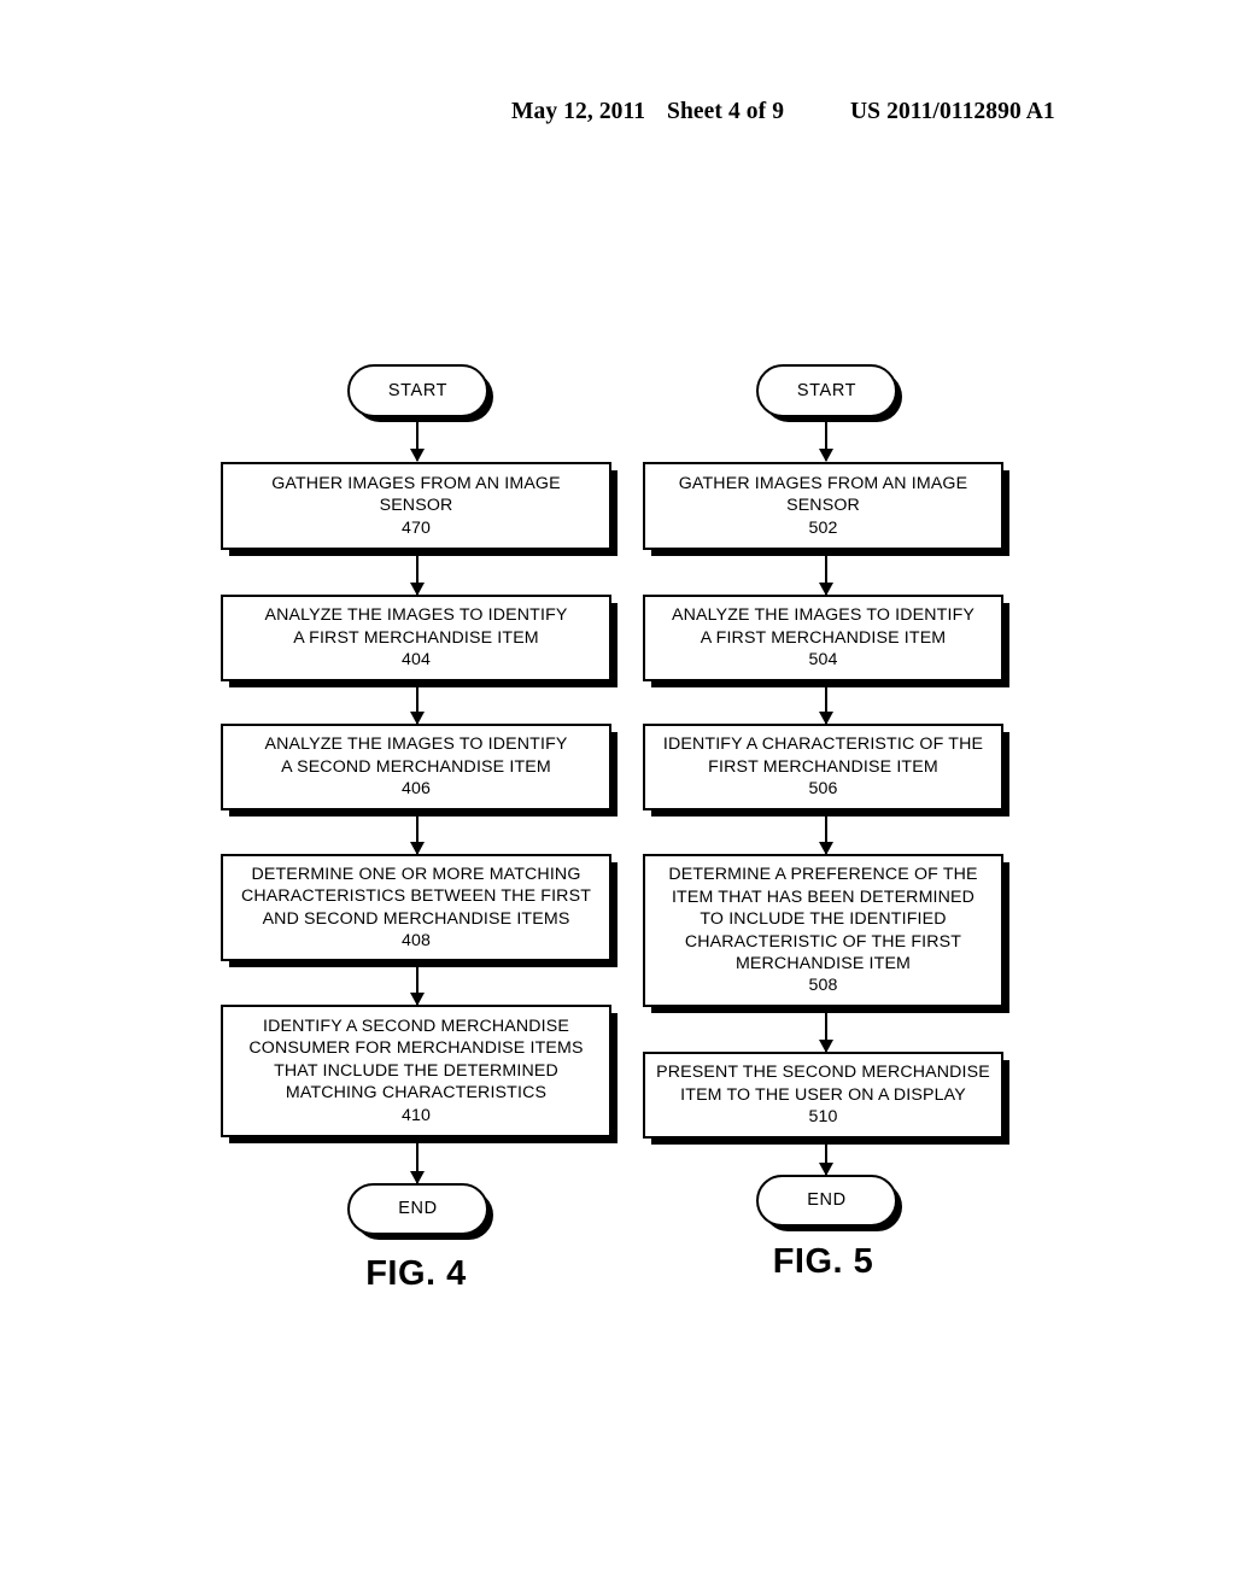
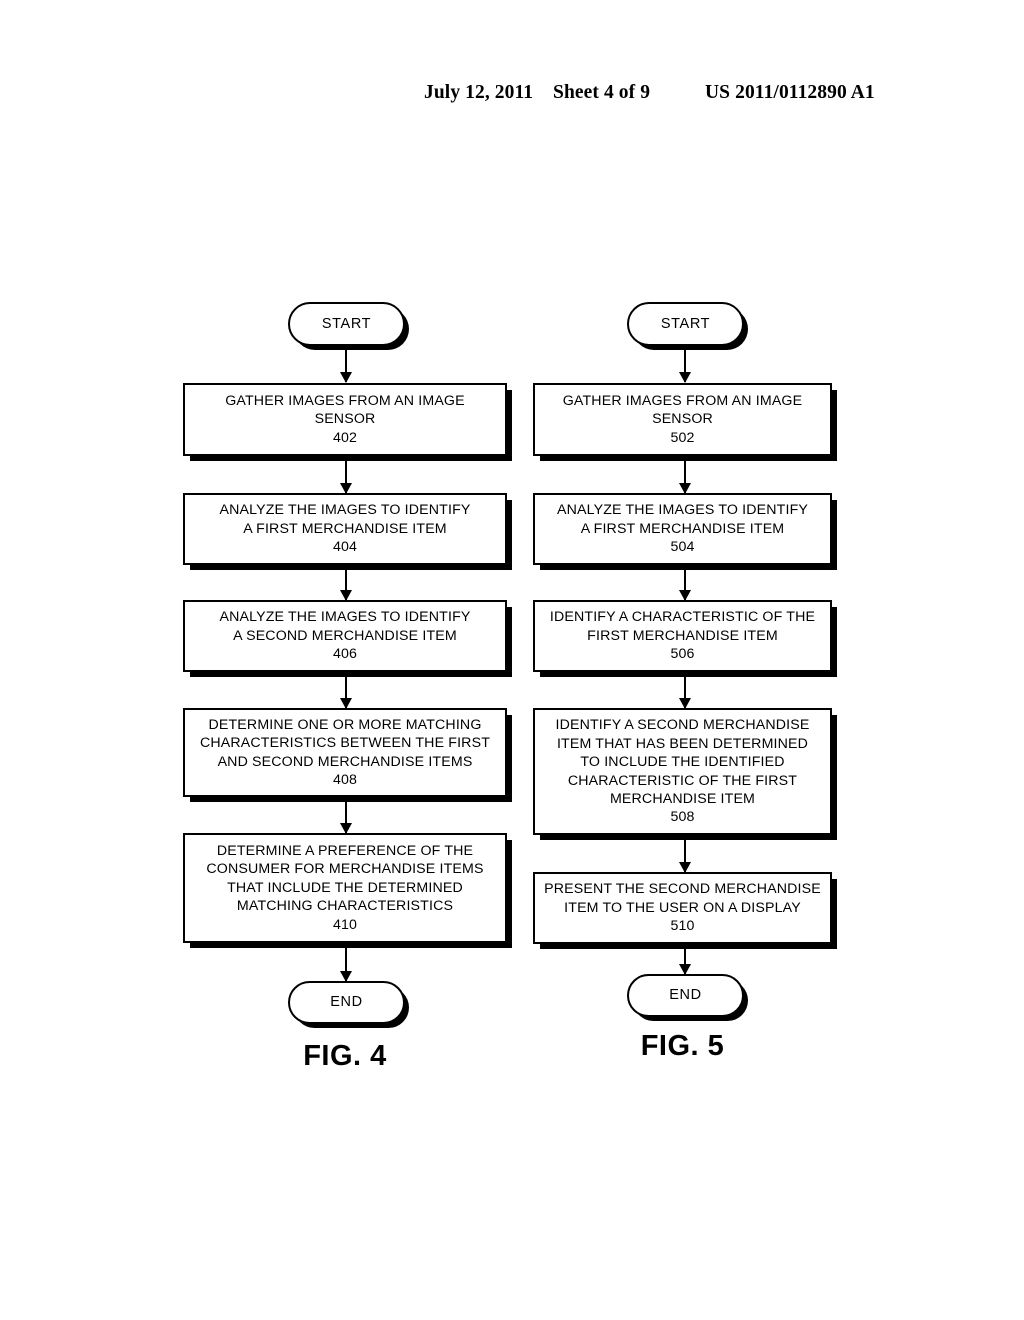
- May 12, 2011
+ July 12, 2011
  Sheet 4 of 9
  US 2011/0112890 A1
  START
  GATHER IMAGES FROM AN IMAGE
  SENSOR
- 470
+ 402
  ANALYZE THE IMAGES TO IDENTIFY
  A FIRST MERCHANDISE ITEM
  404
  ANALYZE THE IMAGES TO IDENTIFY
  A SECOND MERCHANDISE ITEM
  406
  DETERMINE ONE OR MORE MATCHING
  CHARACTERISTICS BETWEEN THE FIRST
  AND SECOND MERCHANDISE ITEMS
  408
- IDENTIFY A SECOND MERCHANDISE
+ DETERMINE A PREFERENCE OF THE
  CONSUMER FOR MERCHANDISE ITEMS
  THAT INCLUDE THE DETERMINED
  MATCHING CHARACTERISTICS
  410
  END
  FIG. 4
  START
  GATHER IMAGES FROM AN IMAGE
  SENSOR
  502
  ANALYZE THE IMAGES TO IDENTIFY
  A FIRST MERCHANDISE ITEM
  504
  IDENTIFY A CHARACTERISTIC OF THE
  FIRST MERCHANDISE ITEM
  506
- DETERMINE A PREFERENCE OF THE
+ IDENTIFY A SECOND MERCHANDISE
  ITEM THAT HAS BEEN DETERMINED
  TO INCLUDE THE IDENTIFIED
  CHARACTERISTIC OF THE FIRST
  MERCHANDISE ITEM
  508
  PRESENT THE SECOND MERCHANDISE
  ITEM TO THE USER ON A DISPLAY
  510
  END
  FIG. 5
